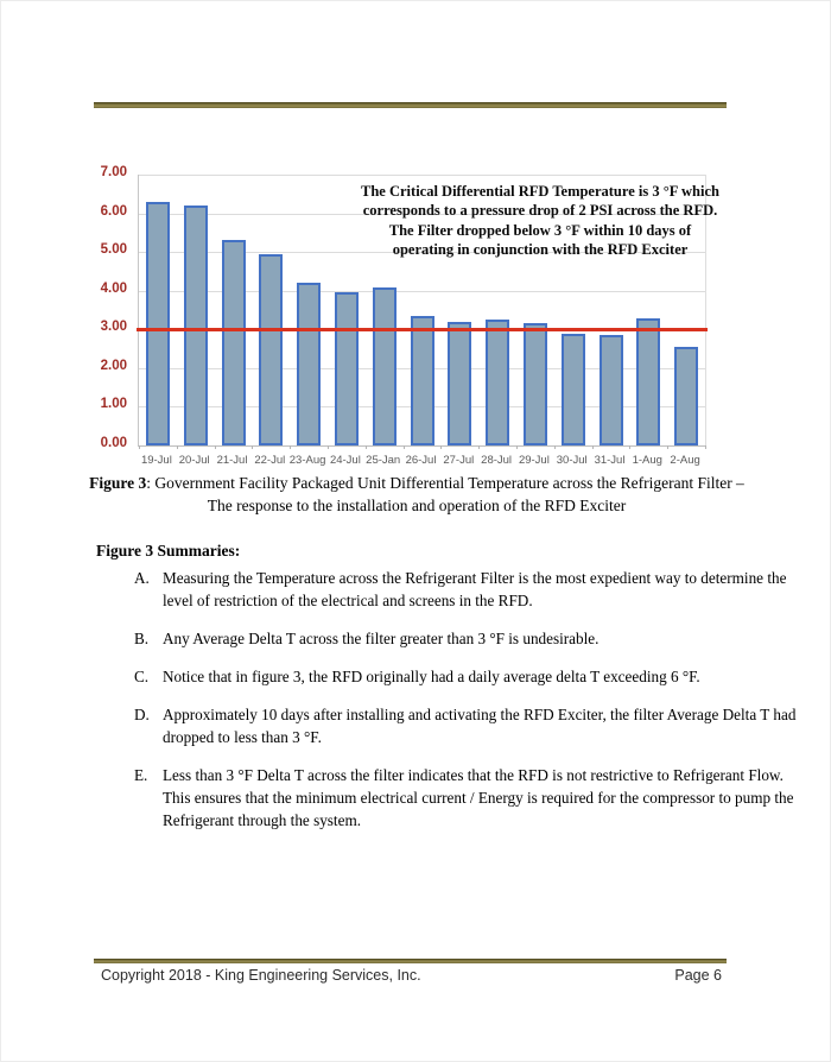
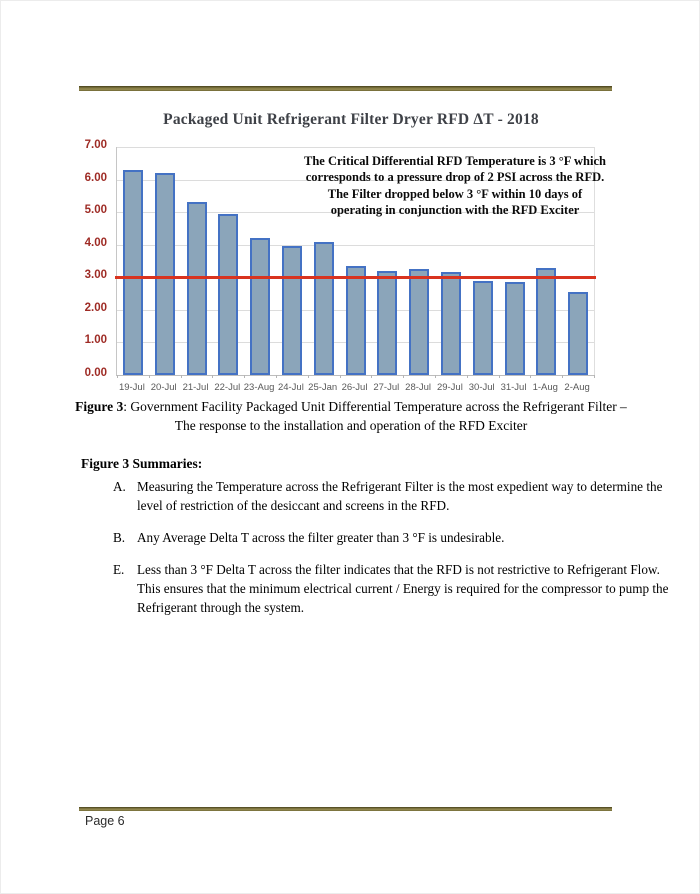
+ Packaged Unit Refrigerant Filter Dryer RFD ΔT - 2018
  0.00
  1.00
  2.00
  3.00
  4.00
  5.00
  6.00
  7.00
  19-Jul
  20-Jul
  21-Jul
  22-Jul
  23-Aug
  24-Jul
  25-Jan
  26-Jul
  27-Jul
  28-Jul
  29-Jul
  30-Jul
  31-Jul
  1-Aug
  2-Aug
  The Critical Differential RFD Temperature is 3 °F which
  corresponds to a pressure drop of 2 PSI across the RFD.
  The Filter dropped below 3 °F within 10 days of
  operating in conjunction with the RFD Exciter
  Figure 3: Government Facility Packaged Unit Differential Temperature across the Refrigerant Filter – The response to the installation and operation of the RFD Exciter
  Figure 3 Summaries:
  A.
- Measuring the Temperature across the Refrigerant Filter is the most expedient way to determine the level of restriction of the electrical and screens in the RFD.
+ Measuring the Temperature across the Refrigerant Filter is the most expedient way to determine the level of restriction of the desiccant and screens in the RFD.
  B.
  Any Average Delta T across the filter greater than 3 °F is undesirable.
- C.
- Notice that in figure 3, the RFD originally had a daily average delta T exceeding 6 °F.
- D.
- Approximately 10 days after installing and activating the RFD Exciter, the filter Average Delta T had dropped to less than 3 °F.
  E.
  Less than 3 °F Delta T across the filter indicates that the RFD is not restrictive to Refrigerant Flow. This ensures that the minimum electrical current / Energy is required for the compressor to pump the Refrigerant through the system.
- Copyright 2018 - King Engineering Services, Inc.
  Page 6
